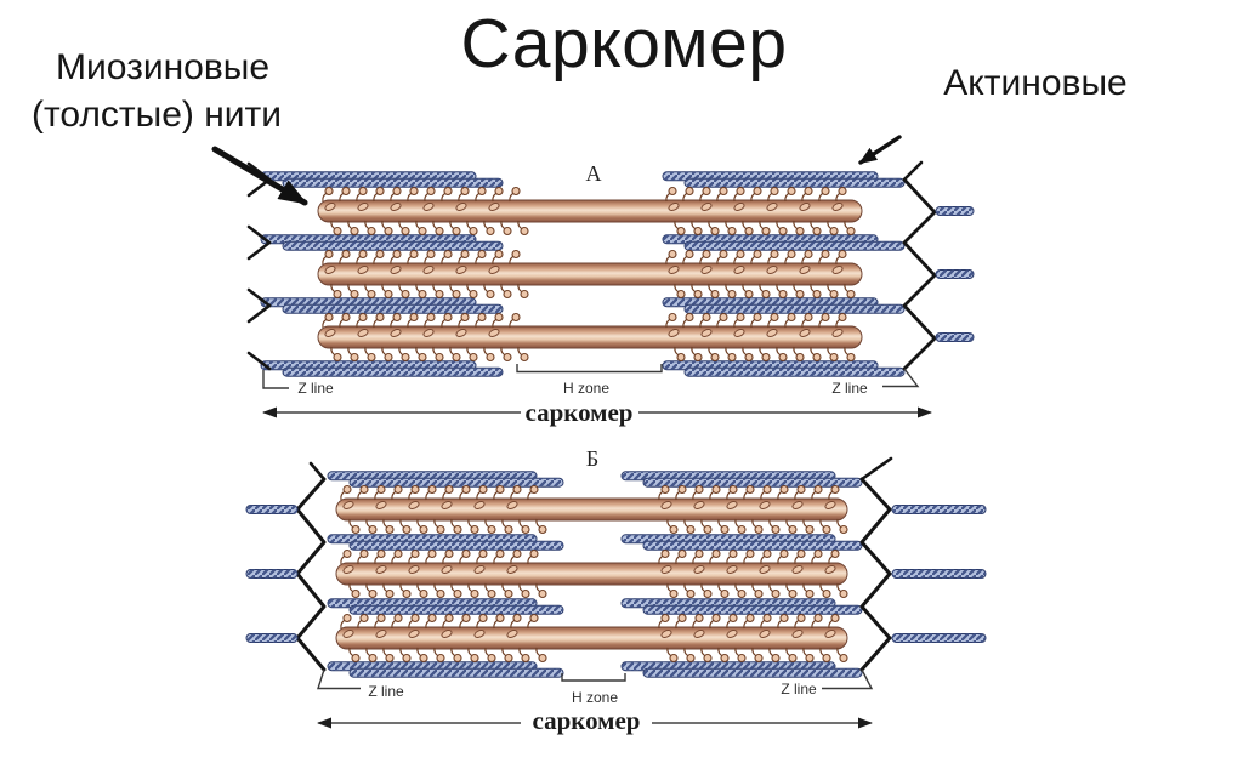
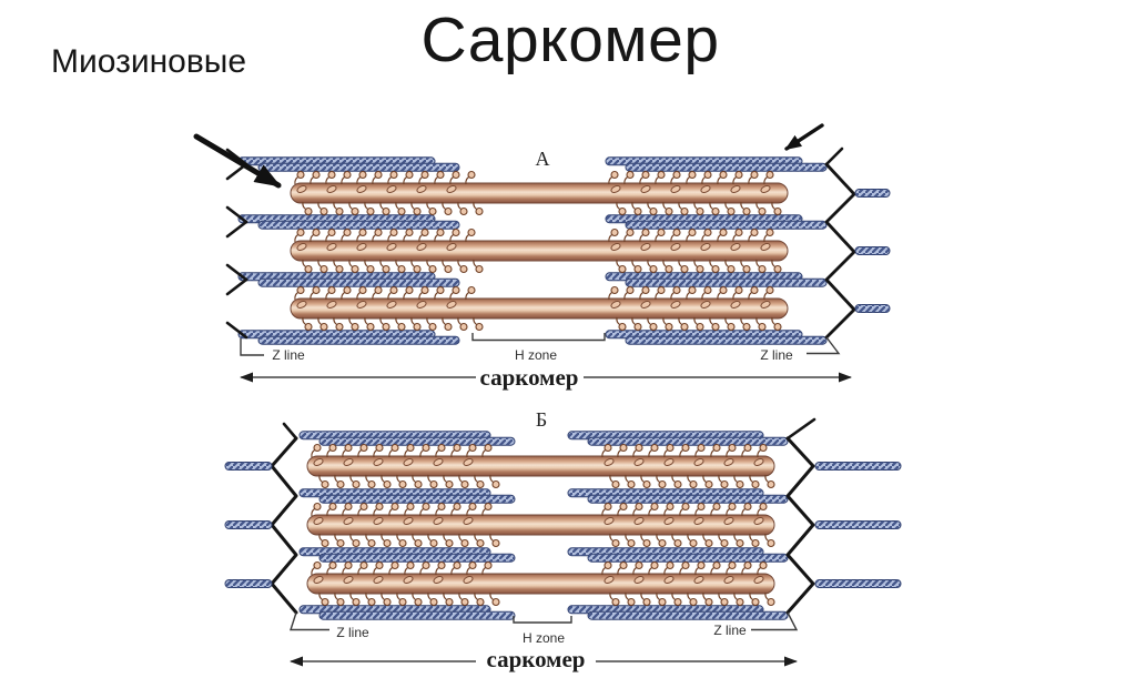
  Саркомер
  Миозиновые
- (толстые) нити
- Актиновые
  А
  Z line
  H zone
  Z line
  саркомер
  Б
  Z line
  H zone
  Z line
  саркомер
